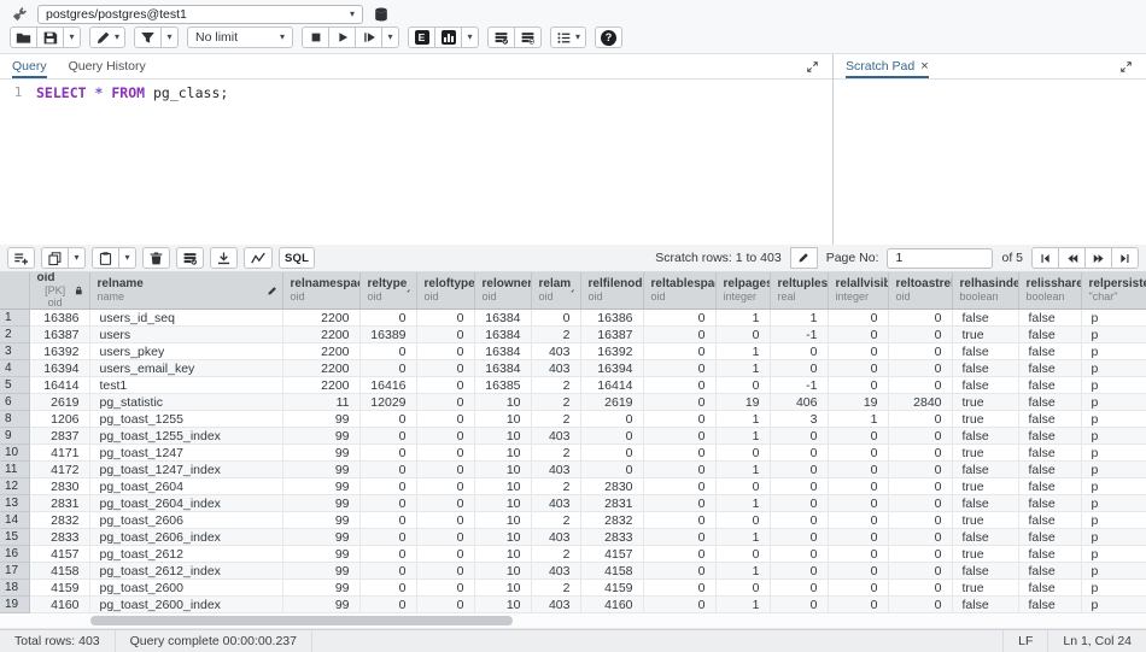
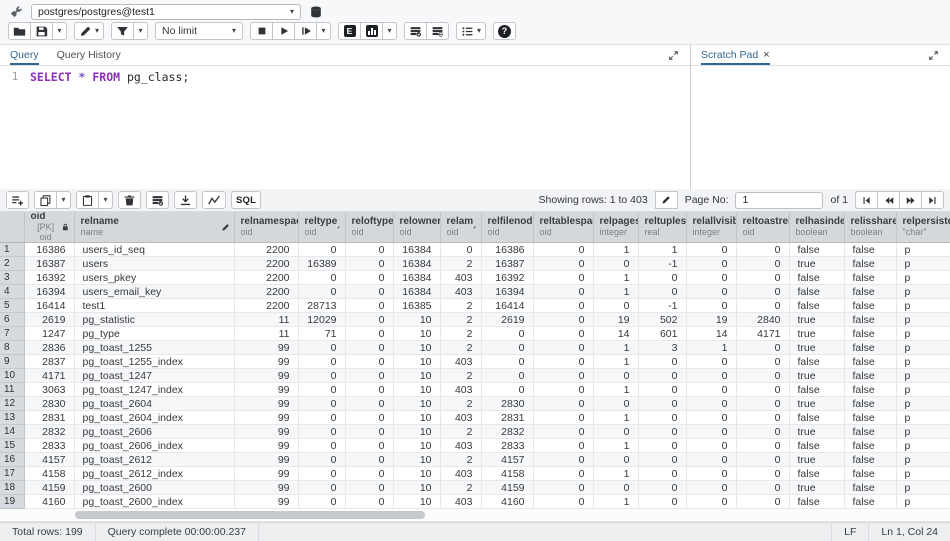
  postgres/postgres@test1
  ▾
  ▾
  ▾
  ▾
  No limit
  ▾
  ▾
  E
  ▾
  ▾
  ?
  Query
  Query History
  1
  SELECT * FROM pg_class;
  Scratch Pad
  ×
  ▾
  ▾
  SQL
- Scratch rows: 1 to 403
+ Showing rows: 1 to 403
  Page No:
  1
- of 5
+ of 1
  	oid[PK] oid	relnamename	relnamespaoid	reltypeoid	reloftypeoid	relowneroid	relamoid	relfilenodoid	reltablespaoid	relpageinteger	reltuplesreal	relallvisiinteger	reltoastreoid	relhasindeboolean	relisshareboolean	relpersist"char"
  1	16386	users_id_seq	2200	0	0	16384	0	16386	0	1	1	0	0	false	false	p
  2	16387	users	2200	16389	0	16384	2	16387	0	0	-1	0	0	true	false	p
  3	16392	users_pkey	2200	0	0	16384	403	16392	0	1	0	0	0	false	false	p
  4	16394	users_email_key	2200	0	0	16384	403	16394	0	1	0	0	0	false	false	p
- 5	16414	test1	2200	16416	0	16385	2	16414	0	0	-1	0	0	false	false	p
+ 5	16414	test1	2200	28713	0	16385	2	16414	0	0	-1	0	0	false	false	p
- 6	2619	pg_statistic	11	12029	0	10	2	2619	0	19	406	19	2840	true	false	p
+ 6	2619	pg_statistic	11	12029	0	10	2	2619	0	19	502	19	2840	true	false	p
+ 7	1247	pg_type	11	71	0	10	2	0	0	14	601	14	4171	true	false	p
- 8	1206	pg_toast_1255	99	0	0	10	2	0	0	1	3	1	0	true	false	p
+ 8	2836	pg_toast_1255	99	0	0	10	2	0	0	1	3	1	0	true	false	p
  9	2837	pg_toast_1255_index	99	0	0	10	403	0	0	1	0	0	0	false	false	p
  10	4171	pg_toast_1247	99	0	0	10	2	0	0	0	0	0	0	true	false	p
- 11	4172	pg_toast_1247_index	99	0	0	10	403	0	0	1	0	0	0	false	false	p
+ 11	3063	pg_toast_1247_index	99	0	0	10	403	0	0	1	0	0	0	false	false	p
  12	2830	pg_toast_2604	99	0	0	10	2	2830	0	0	0	0	0	true	false	p
  13	2831	pg_toast_2604_index	99	0	0	10	403	2831	0	1	0	0	0	false	false	p
  14	2832	pg_toast_2606	99	0	0	10	2	2832	0	0	0	0	0	true	false	p
  15	2833	pg_toast_2606_index	99	0	0	10	403	2833	0	1	0	0	0	false	false	p
  16	4157	pg_toast_2612	99	0	0	10	2	4157	0	0	0	0	0	true	false	p
  17	4158	pg_toast_2612_index	99	0	0	10	403	4158	0	1	0	0	0	false	false	p
  18	4159	pg_toast_2600	99	0	0	10	2	4159	0	0	0	0	0	true	false	p
  19	4160	pg_toast_2600_index	99	0	0	10	403	4160	0	1	0	0	0	false	false	p
- Total rows: 403
+ Total rows: 199
  Query complete 00:00:00.237
  LF
  Ln 1, Col 24
